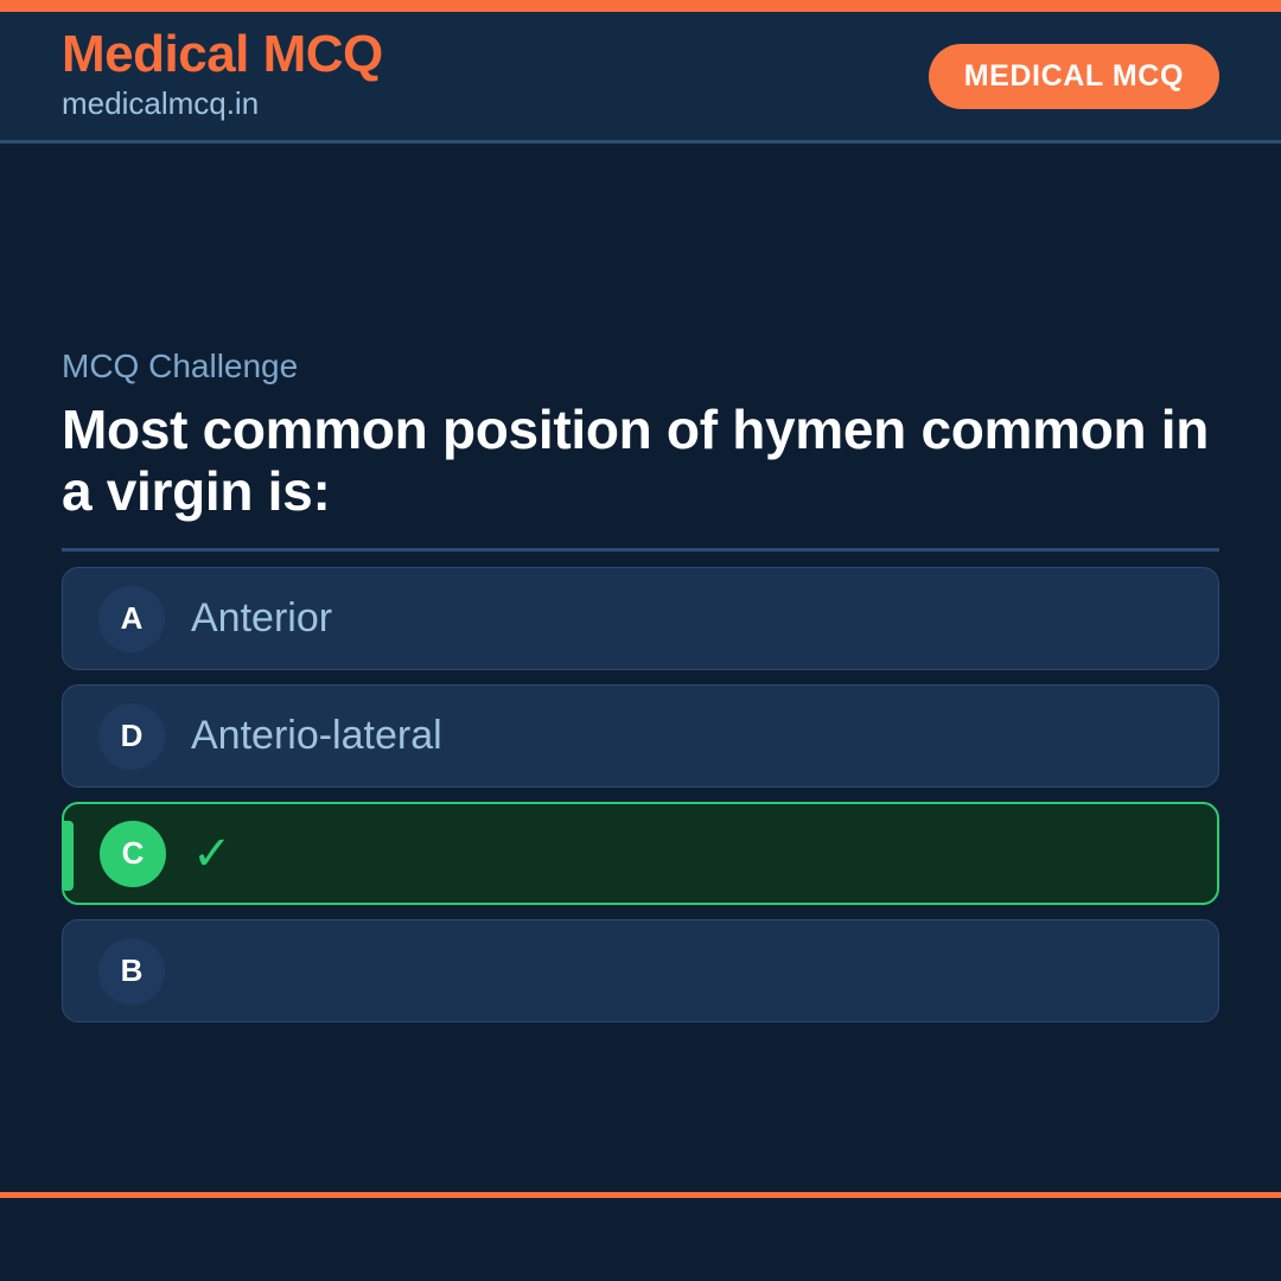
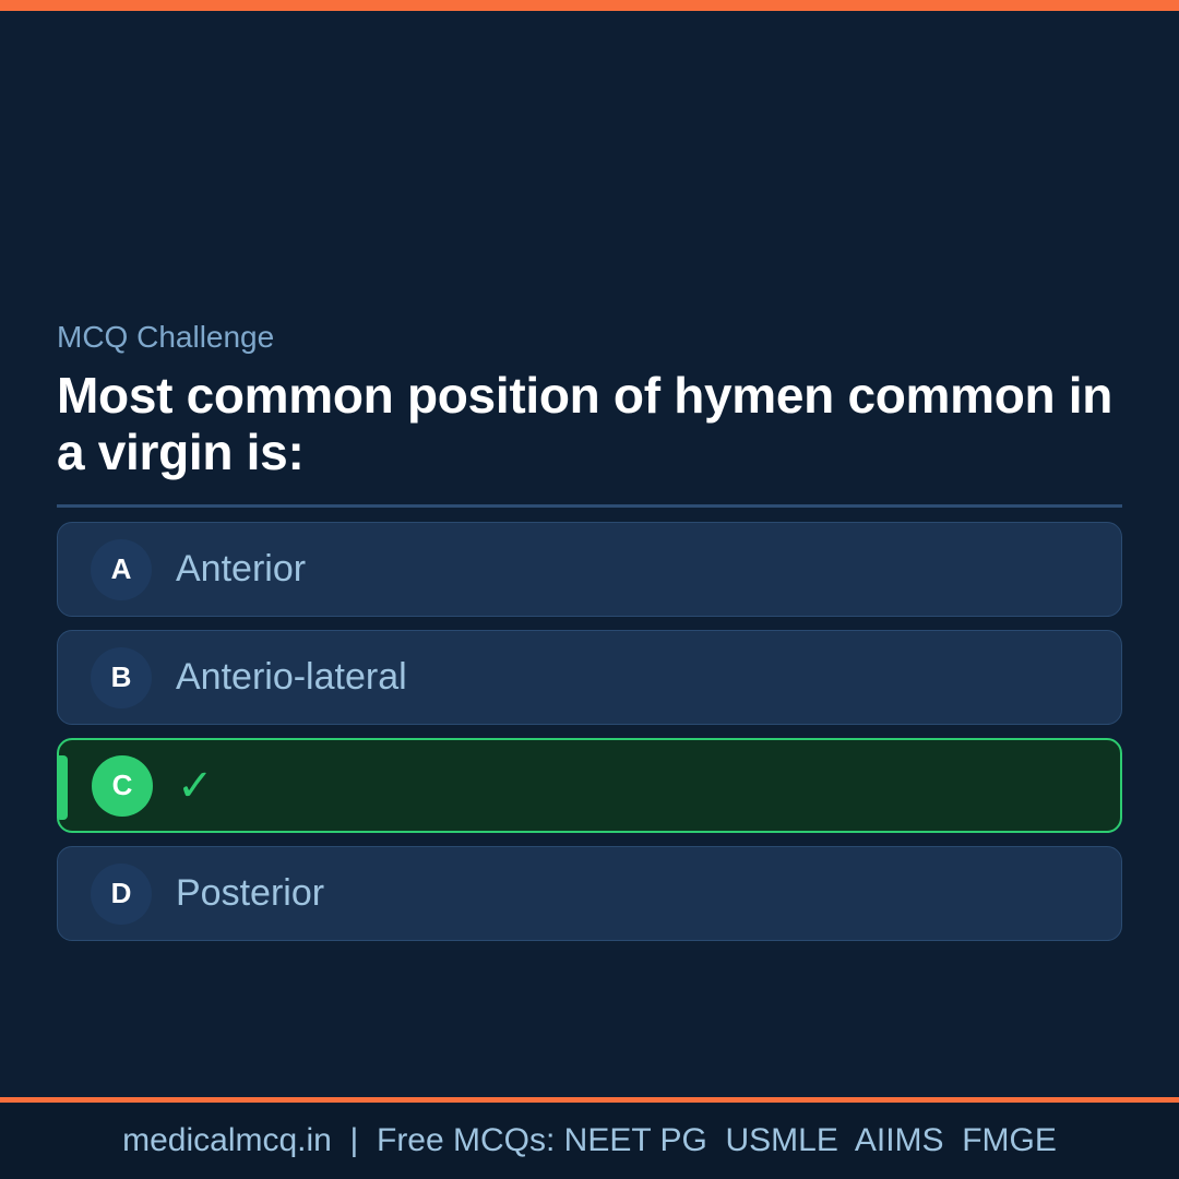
- Medical MCQ
- medicalmcq.in
- MEDICAL MCQ
  MCQ Challenge
  Most common position of hymen common in a virgin is:
  A
  Anterior
- D
+ B
  Anterio-lateral
  C
  ✓
- B
+ D
+ Posterior
+ medicalmcq.in | Free MCQs: NEET PG USMLE AIIMS FMGE
